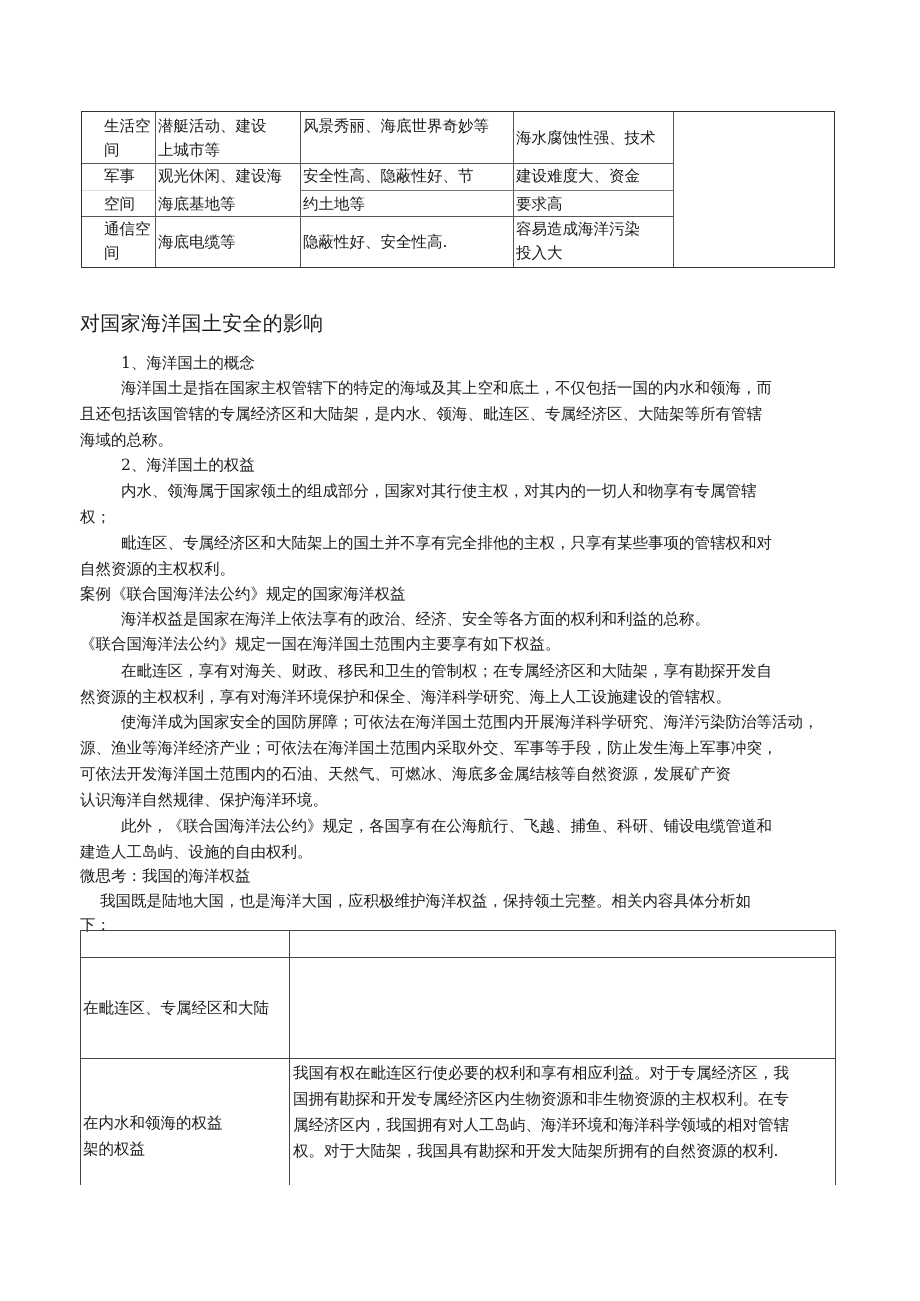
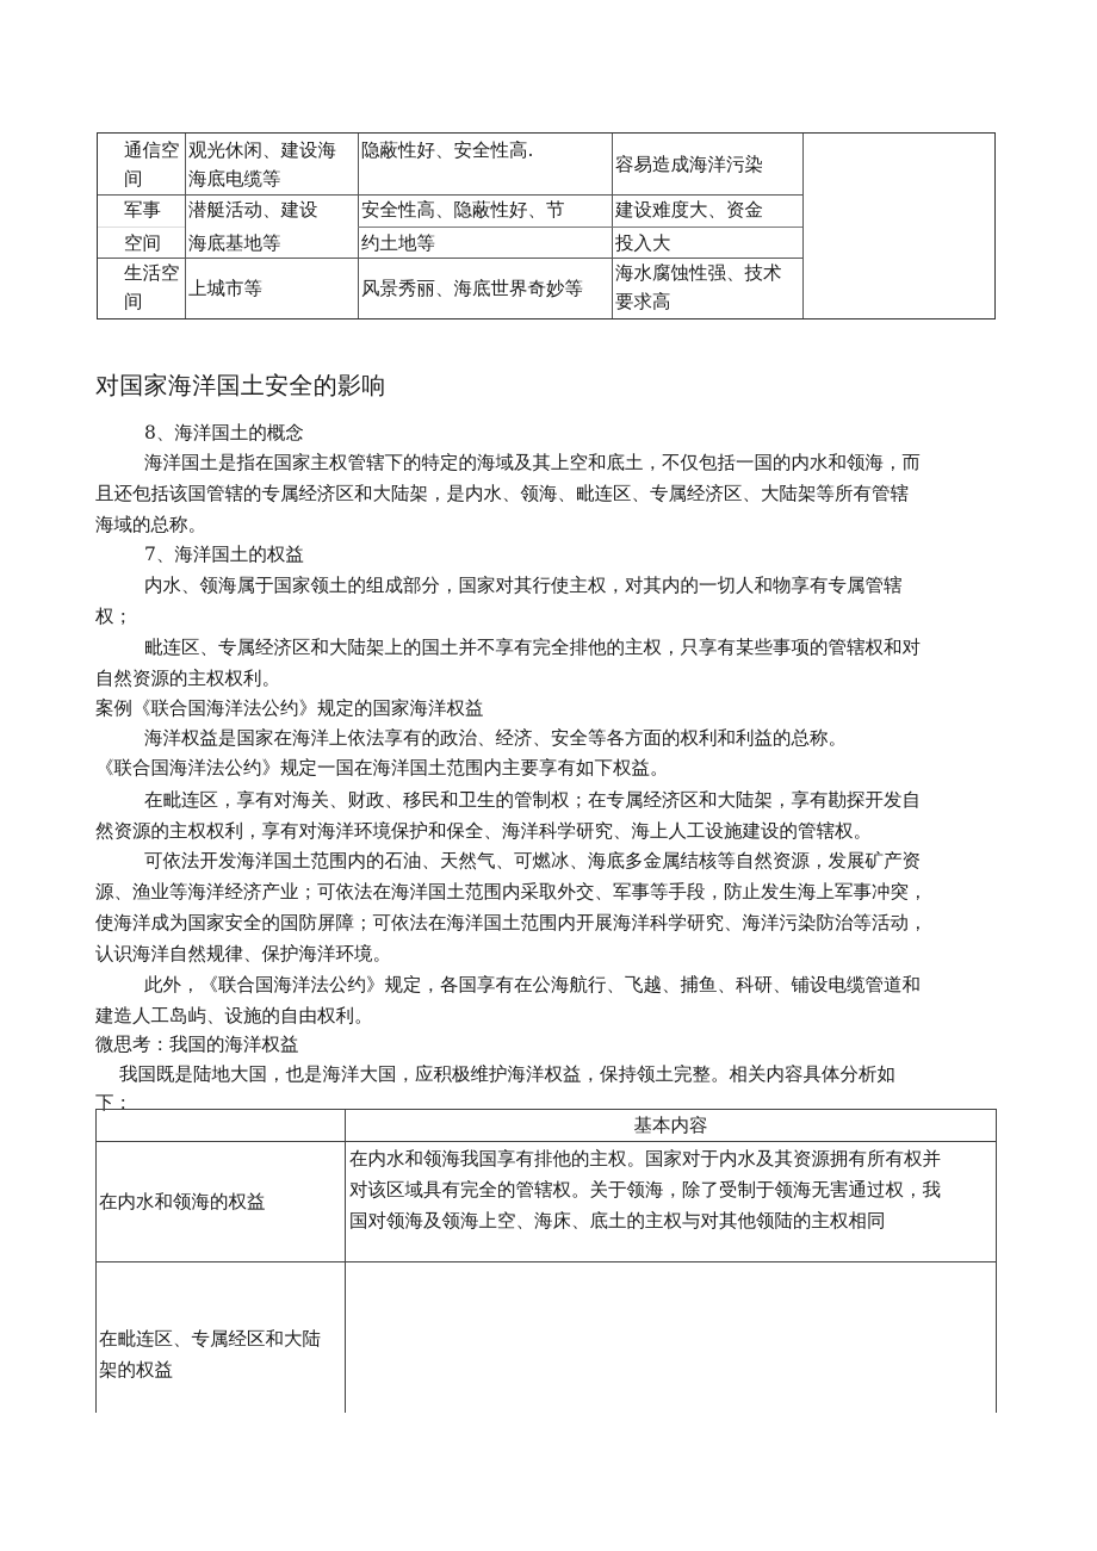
- 生活空
+ 通信空
  间
- 潜艇活动、建设
+ 观光休闲、建设海
- 上城市等
+ 海底电缆等
- 风景秀丽、海底世界奇妙等
+ 隐蔽性好、安全性高.
- 海水腐蚀性强、技术
+ 容易造成海洋污染
  军事
  空间
- 观光休闲、建设海
+ 潜艇活动、建设
  海底基地等
  安全性高、隐蔽性好、节
  约土地等
  建设难度大、资金
- 要求高
+ 投入大
- 通信空
+ 生活空
  间
- 海底电缆等
+ 上城市等
- 隐蔽性好、安全性高.
+ 风景秀丽、海底世界奇妙等
- 容易造成海洋污染
+ 海水腐蚀性强、技术
- 投入大
+ 要求高
  对国家海洋国土安全的影响
- 1、海洋国土的概念
+ 8、海洋国土的概念
  海洋国土是指在国家主权管辖下的特定的海域及其上空和底土，不仅包括一国的内水和领海，而
  且还包括该国管辖的专属经济区和大陆架，是内水、领海、毗连区、专属经济区、大陆架等所有管辖
  海域的总称。
- 2、海洋国土的权益
+ 7、海洋国土的权益
  内水、领海属于国家领土的组成部分，国家对其行使主权，对其内的一切人和物享有专属管辖
  权；
  毗连区、专属经济区和大陆架上的国土并不享有完全排他的主权，只享有某些事项的管辖权和对
  自然资源的主权权利。
  案例《联合国海洋法公约》规定的国家海洋权益
  海洋权益是国家在海洋上依法享有的政治、经济、安全等各方面的权利和利益的总称。
  《联合国海洋法公约》规定一国在海洋国土范围内主要享有如下权益。
  在毗连区，享有对海关、财政、移民和卫生的管制权；在专属经济区和大陆架，享有勘探开发自
  然资源的主权权利，享有对海洋环境保护和保全、海洋科学研究、海上人工设施建设的管辖权。
- 使海洋成为国家安全的国防屏障；可依法在海洋国土范围内开展海洋科学研究、海洋污染防治等活动，
+ 可依法开发海洋国土范围内的石油、天然气、可燃冰、海底多金属结核等自然资源，发展矿产资
  源、渔业等海洋经济产业；可依法在海洋国土范围内采取外交、军事等手段，防止发生海上军事冲突，
- 可依法开发海洋国土范围内的石油、天然气、可燃冰、海底多金属结核等自然资源，发展矿产资
+ 使海洋成为国家安全的国防屏障；可依法在海洋国土范围内开展海洋科学研究、海洋污染防治等活动，
  认识海洋自然规律、保护海洋环境。
  此外，《联合国海洋法公约》规定，各国享有在公海航行、飞越、捕鱼、科研、铺设电缆管道和
  建造人工岛屿、设施的自由权利。
  微思考：我国的海洋权益
  我国既是陆地大国，也是海洋大国，应积极维护海洋权益，保持领土完整。相关内容具体分析如
  下：
+ 基本内容
- 在毗连区、专属经区和大陆
+ 在内水和领海的权益
+ 在内水和领海我国享有排他的主权。国家对于内水及其资源拥有所有权并
+ 对该区域具有完全的管辖权。关于领海，除了受制于领海无害通过权，我
+ 国对领海及领海上空、海床、底土的主权与对其他领陆的主权相同
- 在内水和领海的权益
+ 在毗连区、专属经区和大陆
  架的权益
- 我国有权在毗连区行使必要的权利和享有相应利益。对于专属经济区，我
- 国拥有勘探和开发专属经济区内生物资源和非生物资源的主权权利。在专
- 属经济区内，我国拥有对人工岛屿、海洋环境和海洋科学领域的相对管辖
- 权。对于大陆架，我国具有勘探和开发大陆架所拥有的自然资源的权利.
